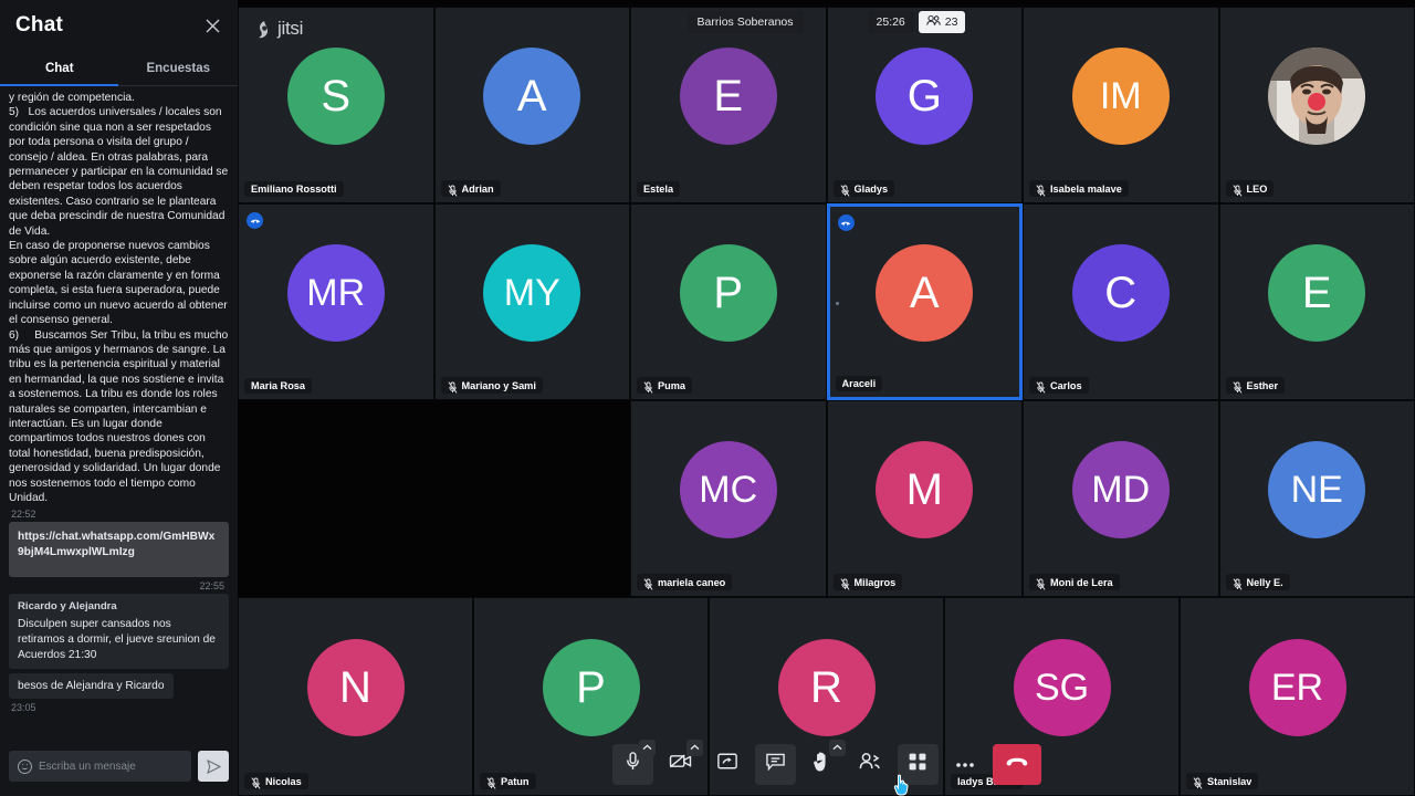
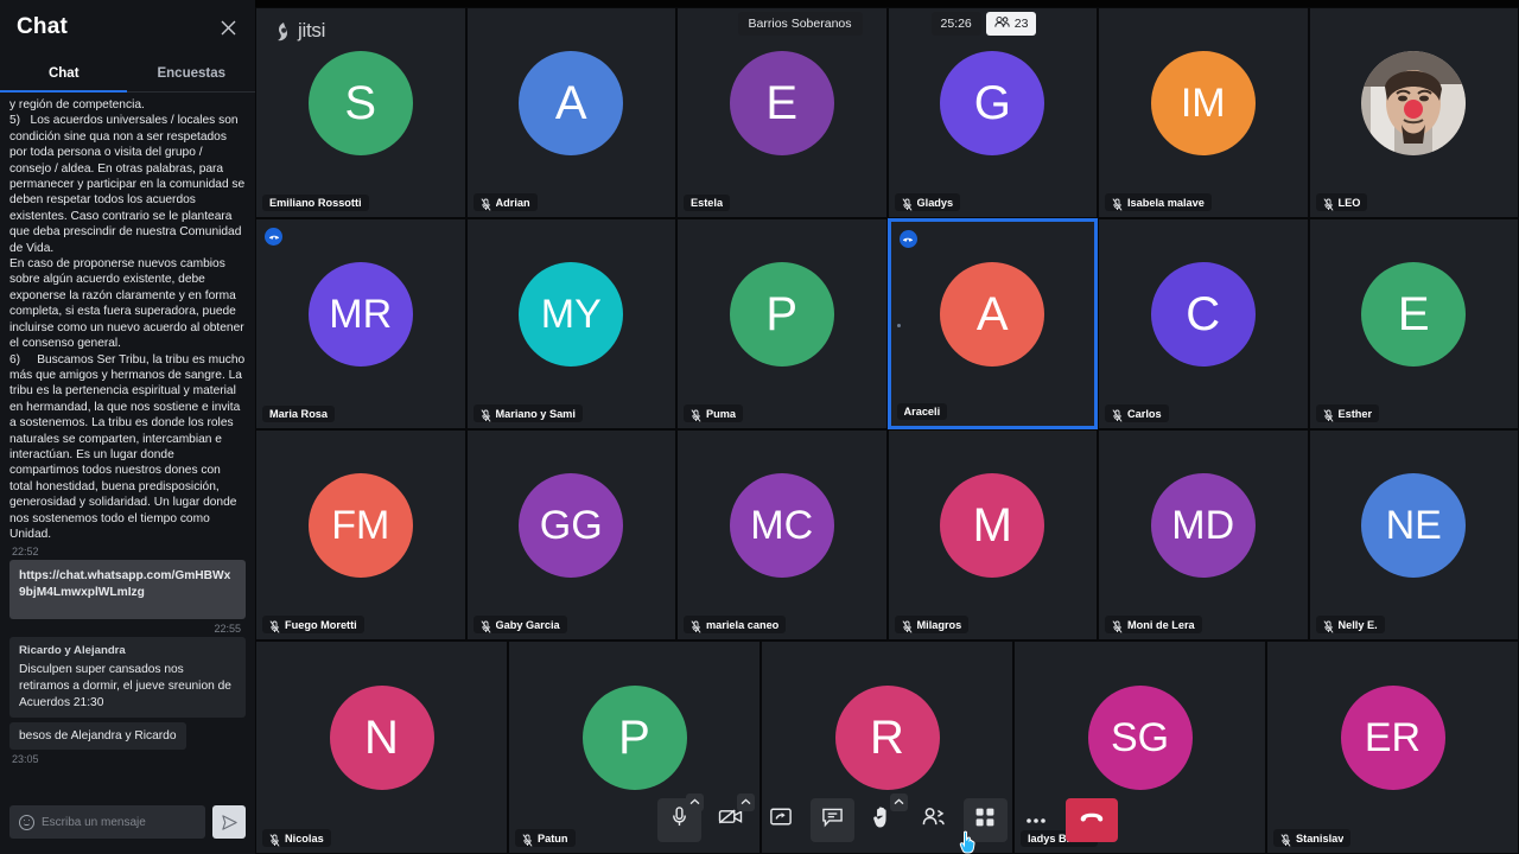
  Chat
  Chat
  Encuestas
  y región de competencia.
  5) Los acuerdos universales / locales son condición sine qua non a ser respetados por toda persona o visita del grupo / consejo / aldea. En otras palabras, para permanecer y participar en la comunidad se deben respetar todos los acuerdos existentes. Caso contrario se le planteara que deba prescindir de nuestra Comunidad de Vida.
  En caso de proponerse nuevos cambios sobre algún acuerdo existente, debe exponerse la razón claramente y en forma completa, si esta fuera superadora, puede incluirse como un nuevo acuerdo al obtener el consenso general.
  6) Buscamos Ser Tribu, la tribu es mucho más que amigos y hermanos de sangre. La tribu es la pertenencia espiritual y material en hermandad, la que nos sostiene e invita a sostenemos. La tribu es donde los roles naturales se comparten, intercambian e interactúan. Es un lugar donde compartimos todos nuestros dones con total honestidad, buena predisposición, generosidad y solidaridad. Un lugar donde nos sostenemos todo el tiempo como Unidad.
  22:52
  https://chat.whatsapp.com/GmHBWx9bjM4LmwxplWLmIzg
  22:55
  Ricardo y Alejandra
  Disculpen super cansados nos retiramos a dormir, el jueve sreunion de Acuerdos 21:30
  besos de Alejandra y Ricardo
  23:05
  Escriba un mensaje
  jitsi
  Barrios Soberanos
  25:26
  23
  S
  Emiliano Rossotti
  A
  Adrian
  E
  Estela
  G
  Gladys
  IM
  Isabela malave
  LEO
  MR
  Maria Rosa
  MY
  Mariano y Sami
  P
  Puma
  A
  Araceli
  C
  Carlos
  E
  Esther
+ FM
+ Fuego Moretti
+ GG
+ Gaby Garcia
  MC
  mariela caneo
  M
  Milagros
  MD
  Moni de Lera
  NE
  Nelly E.
  N
  Nicolas
  P
  Patun
  R
  SG
  ER
  Stanislav
